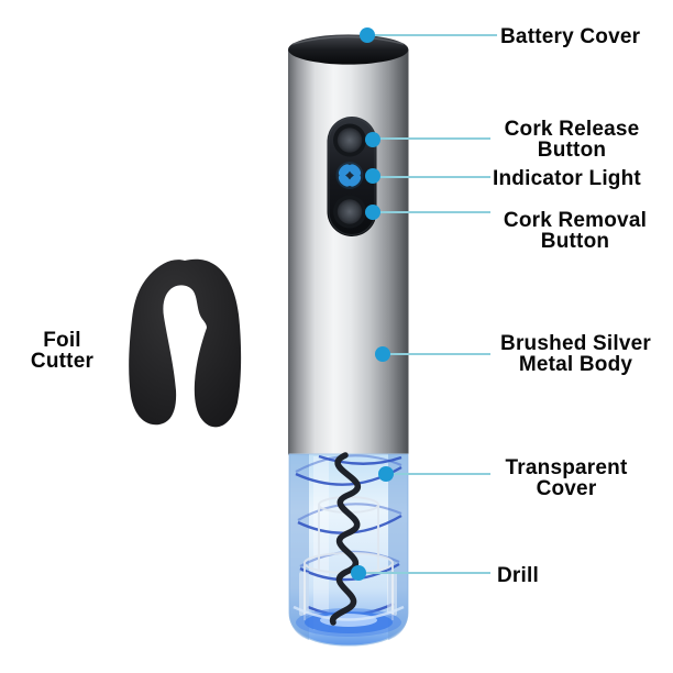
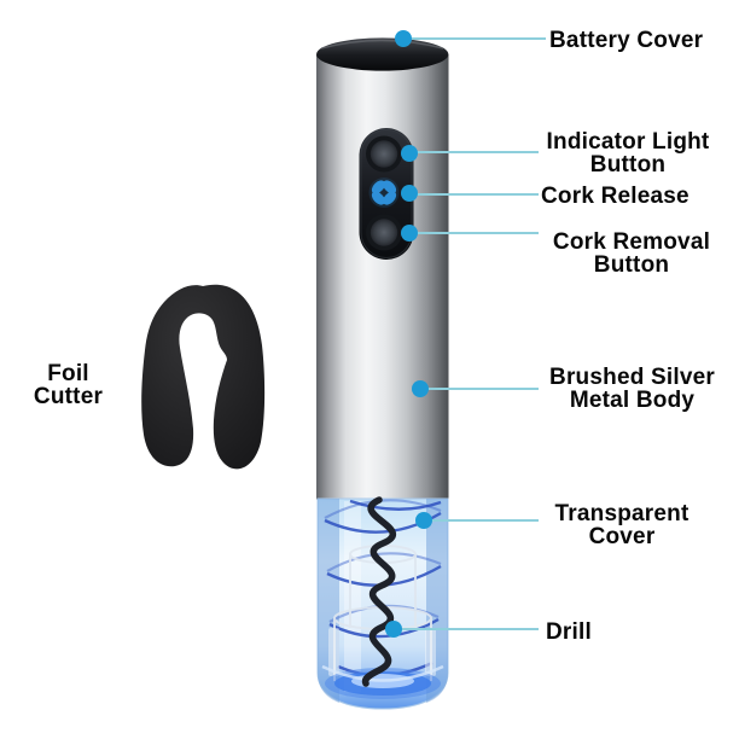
  Battery Cover
- Cork Release
+ Indicator Light
  Button
- Indicator Light
+ Cork Release
  Cork Removal
  Button
  Brushed Silver
  Metal Body
  Transparent
  Cover
  Drill
  Foil
  Cutter
